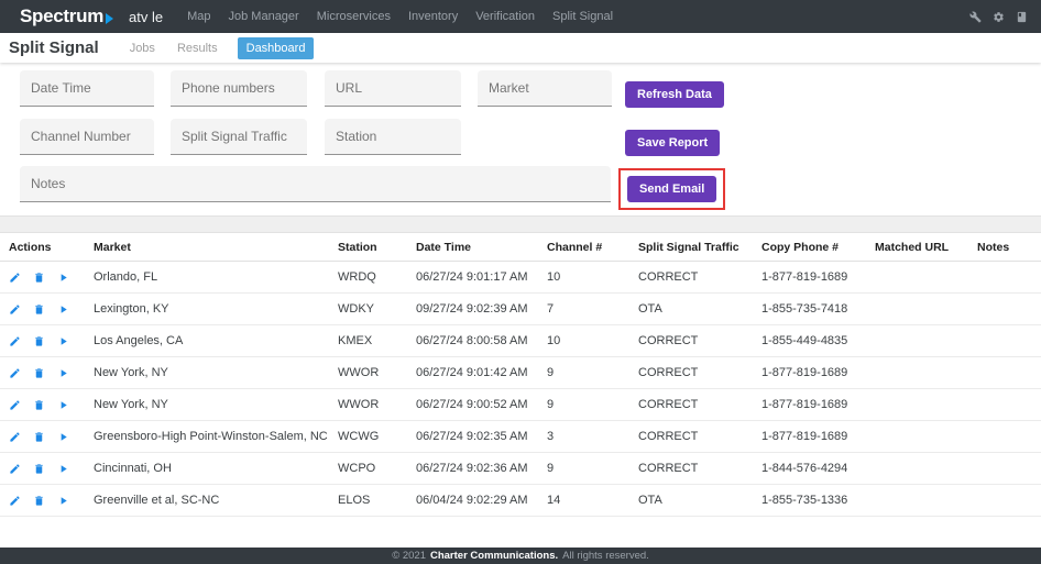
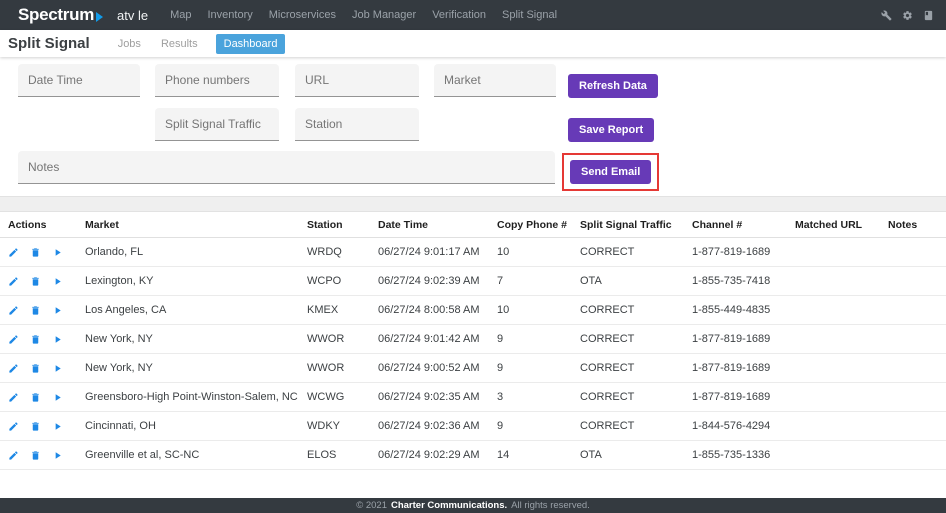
  Spectrum
  atv le
  Map
- Job Manager
+ Inventory
  Microservices
- Inventory
+ Job Manager
  Verification
  Split Signal
  Split Signal
  Jobs
  Results
  Dashboard
  Date Time
  Phone numbers
  URL
  Market
- Channel Number
  Split Signal Traffic
  Station
  Notes
  Refresh Data
  Save Report
  Send Email
  Actions
  Market
  Station
  Date Time
- Channel #
+ Copy Phone #
  Split Signal Traffic
- Copy Phone #
+ Channel #
  Matched URL
  Notes
  Orlando, FL
  WRDQ
  06/27/24 9:01:17 AM
  10
  CORRECT
  1-877-819-1689
  Lexington, KY
- WDKY
+ WCPO
- 09/27/24 9:02:39 AM
+ 06/27/24 9:02:39 AM
  7
  OTA
  1-855-735-7418
  Los Angeles, CA
  KMEX
  06/27/24 8:00:58 AM
  10
  CORRECT
  1-855-449-4835
  New York, NY
  WWOR
  06/27/24 9:01:42 AM
  9
  CORRECT
  1-877-819-1689
  New York, NY
  WWOR
  06/27/24 9:00:52 AM
  9
  CORRECT
  1-877-819-1689
  Greensboro-High Point-Winston-Salem, NC
  WCWG
  06/27/24 9:02:35 AM
  3
  CORRECT
  1-877-819-1689
  Cincinnati, OH
- WCPO
+ WDKY
  06/27/24 9:02:36 AM
  9
  CORRECT
  1-844-576-4294
  Greenville et al, SC-NC
  ELOS
- 06/04/24 9:02:29 AM
+ 06/27/24 9:02:29 AM
  14
  OTA
  1-855-735-1336
  © 2021
  Charter Communications.
  All rights reserved.
